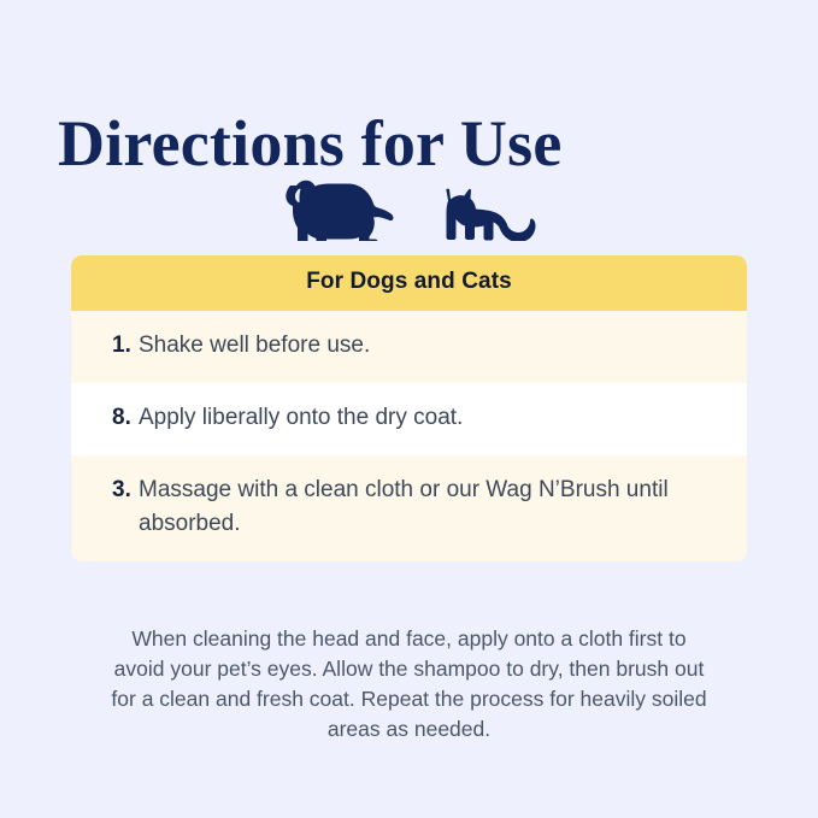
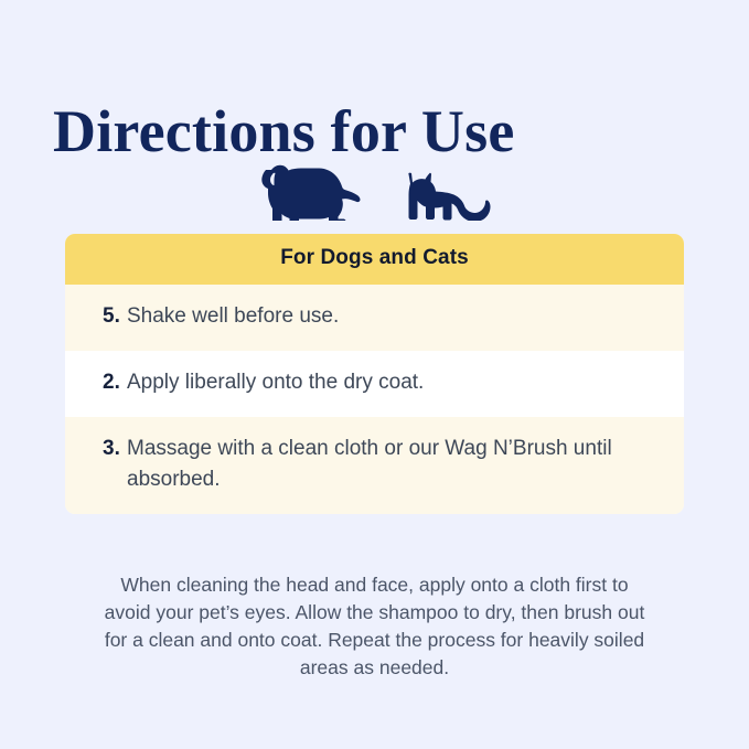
  Directions for Use
  For Dogs and Cats
- 1.
+ 5.
  Shake well before use.
- 8.
+ 2.
  Apply liberally onto the dry coat.
  3.
  Massage with a clean cloth or our Wag N’Brush until absorbed.
- When cleaning the head and face, apply onto a cloth first to avoid your pet’s eyes. Allow the shampoo to dry, then brush out for a clean and fresh coat. Repeat the process for heavily soiled areas as needed.
+ When cleaning the head and face, apply onto a cloth first to avoid your pet’s eyes. Allow the shampoo to dry, then brush out for a clean and onto coat. Repeat the process for heavily soiled areas as needed.
